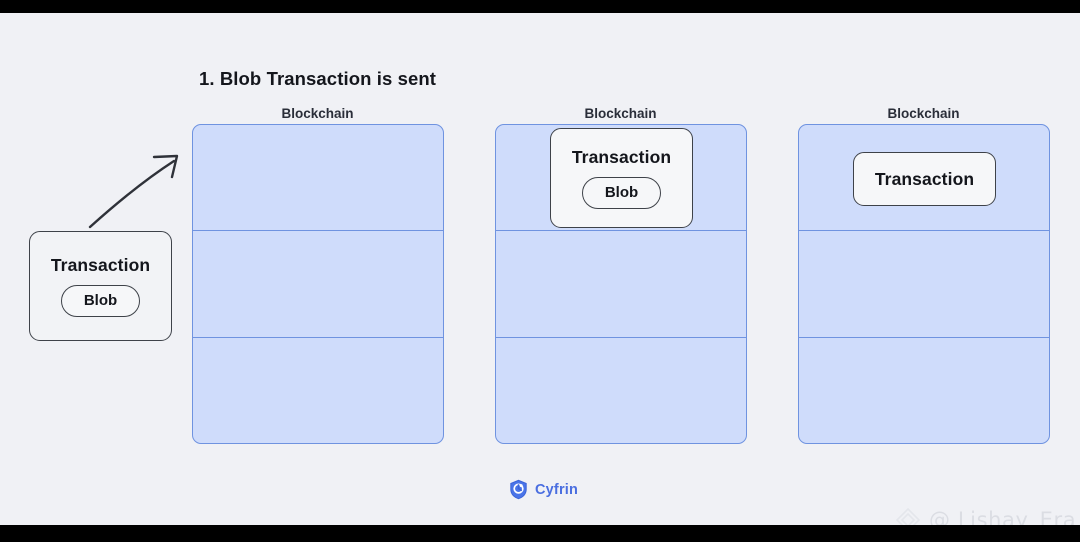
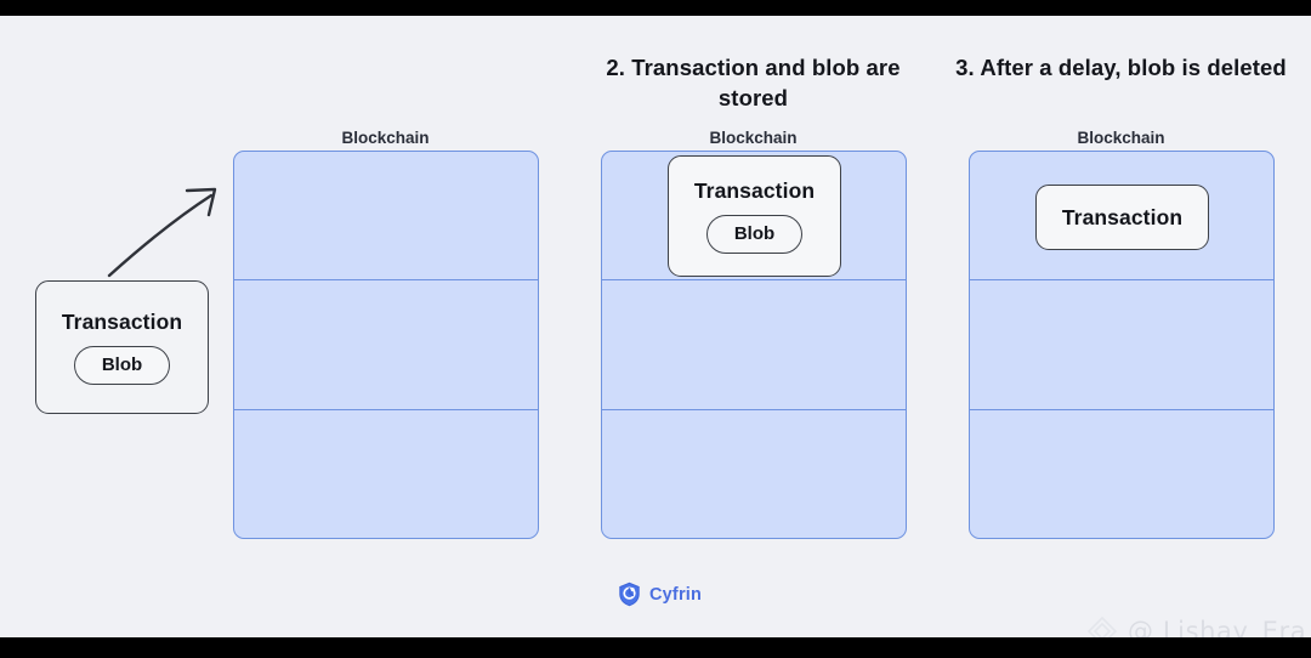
  Transaction
  Blob
- 1. Blob Transaction is sent
  Blockchain
+ 2. Transaction and blob are stored
  Blockchain
  Transaction
  Blob
+ 3. After a delay, blob is deleted
  Blockchain
  Transaction
  Cyfrin
  @ Lishay_Era
